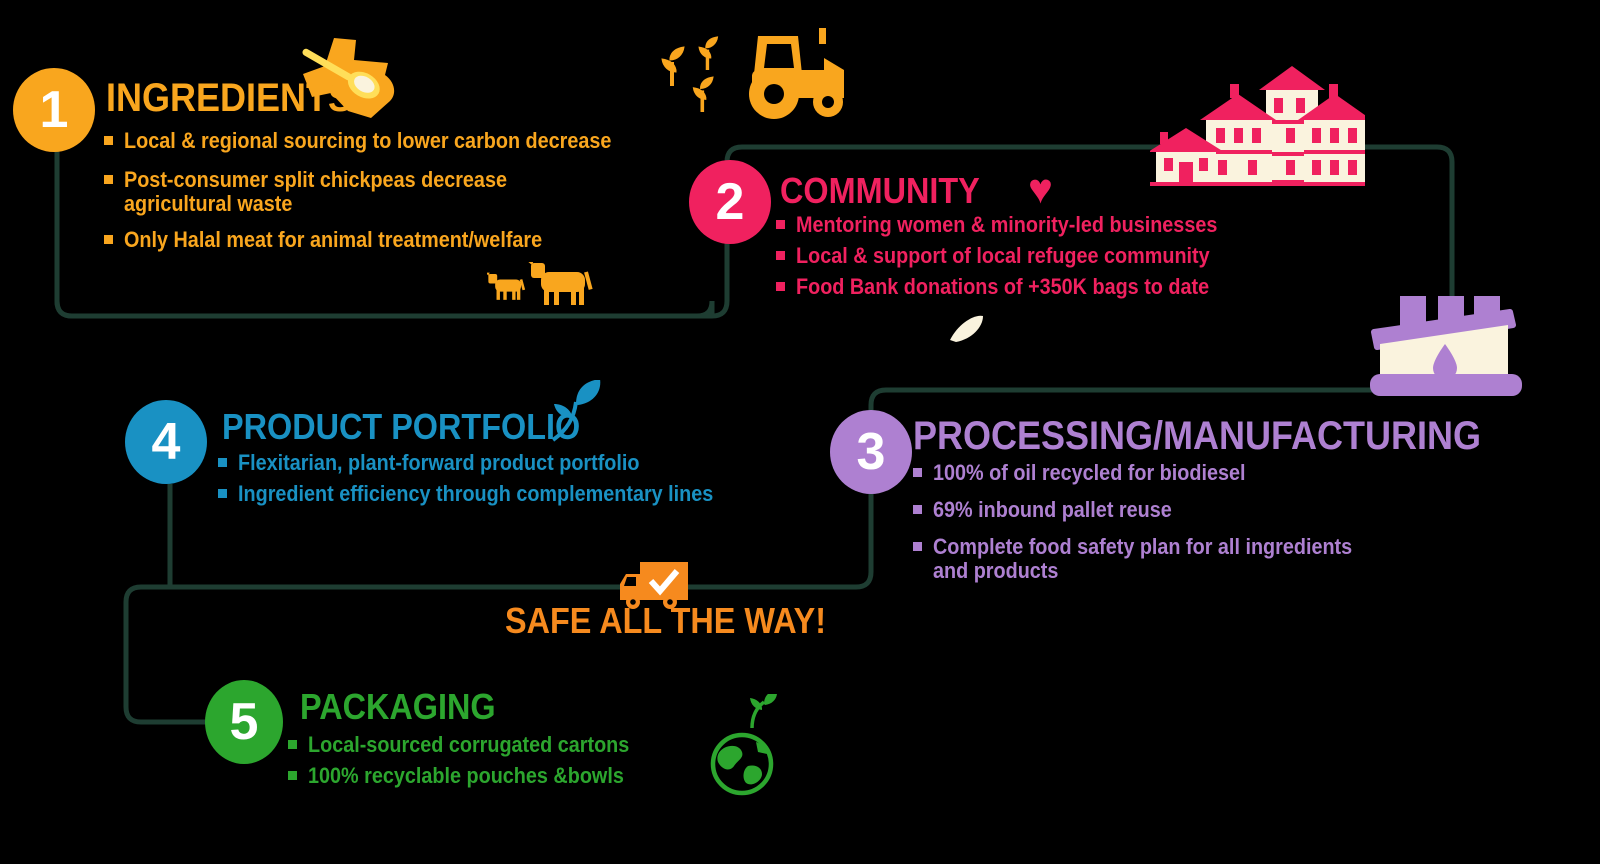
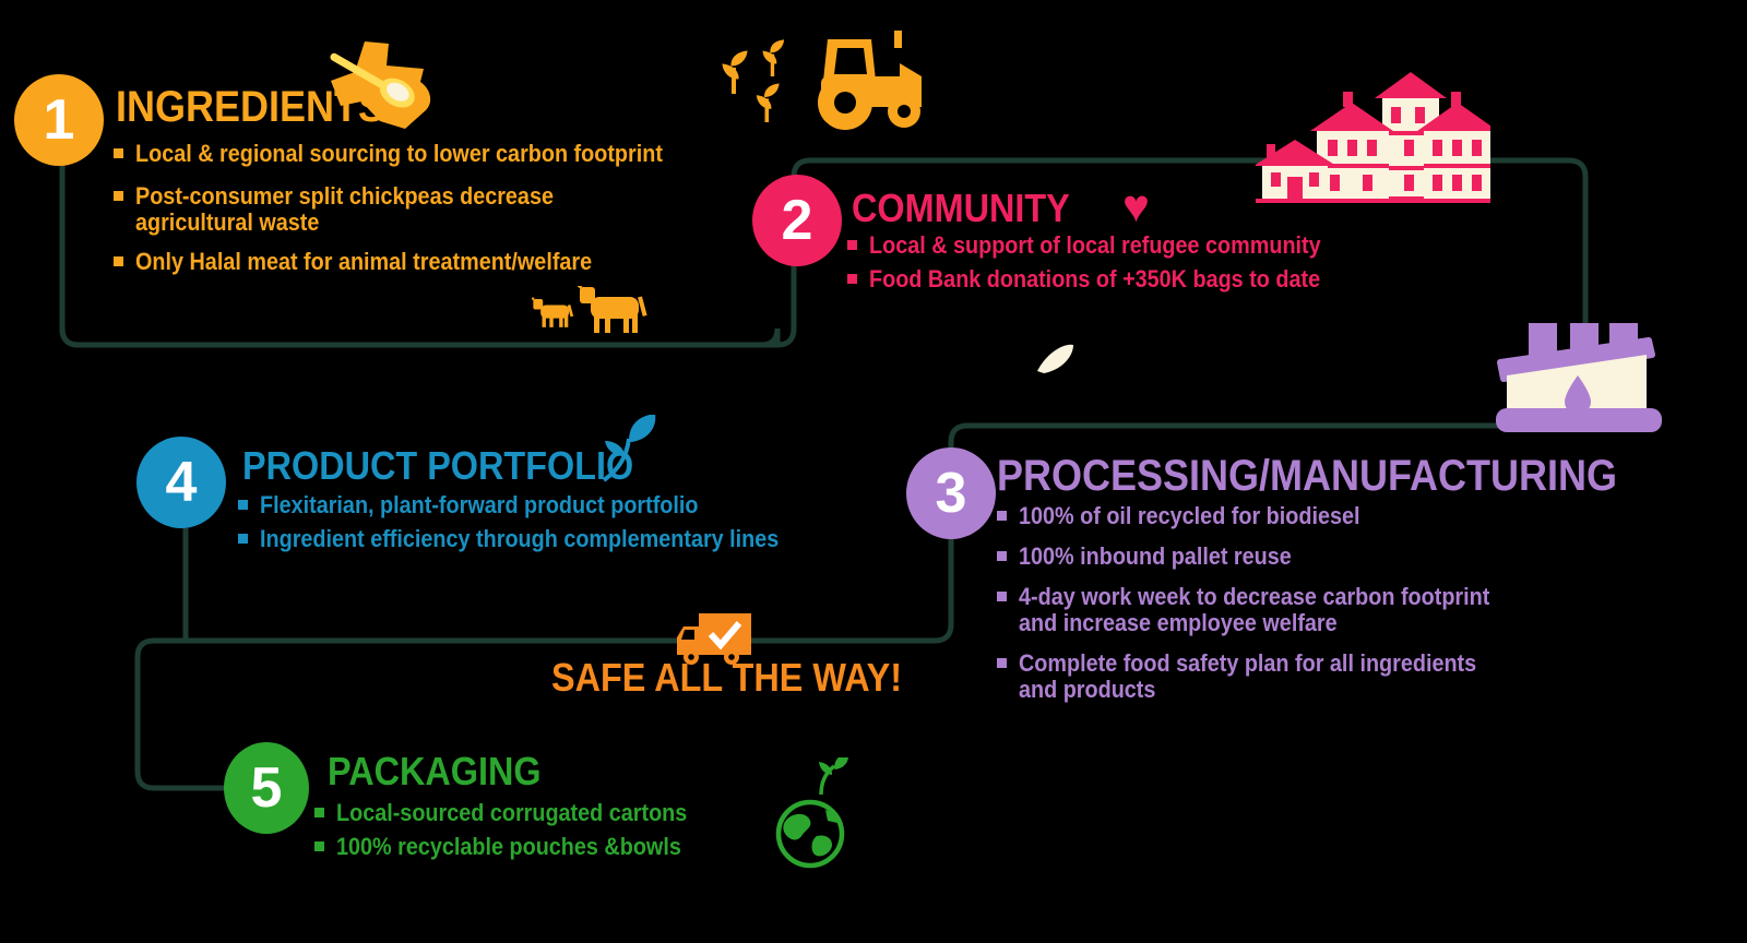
  1
  INGREDIENTS
- Local & regional sourcing to lower carbon decrease
+ Local & regional sourcing to lower carbon footprint
  Post-consumer split chickpeas decrease
  agricultural waste
  Only Halal meat for animal treatment/welfare
  2
  COMMUNITY ♥
- Mentoring women & minority-led businesses
  Local & support of local refugee community
  Food Bank donations of +350K bags to date
  3
  PROCESSING/MANUFACTURING
  100% of oil recycled for biodiesel
- 69% inbound pallet reuse
+ 100% inbound pallet reuse
+ 4-day work week to decrease carbon footprint
+ and increase employee welfare
  Complete food safety plan for all ingredients
  and products
  4
  PRODUCT PORTFOLIO
  Flexitarian, plant-forward product portfolio
  Ingredient efficiency through complementary lines
  SAFE ALL THE WAY!
  5
  PACKAGING
  Local-sourced corrugated cartons
  100% recyclable pouches &bowls
